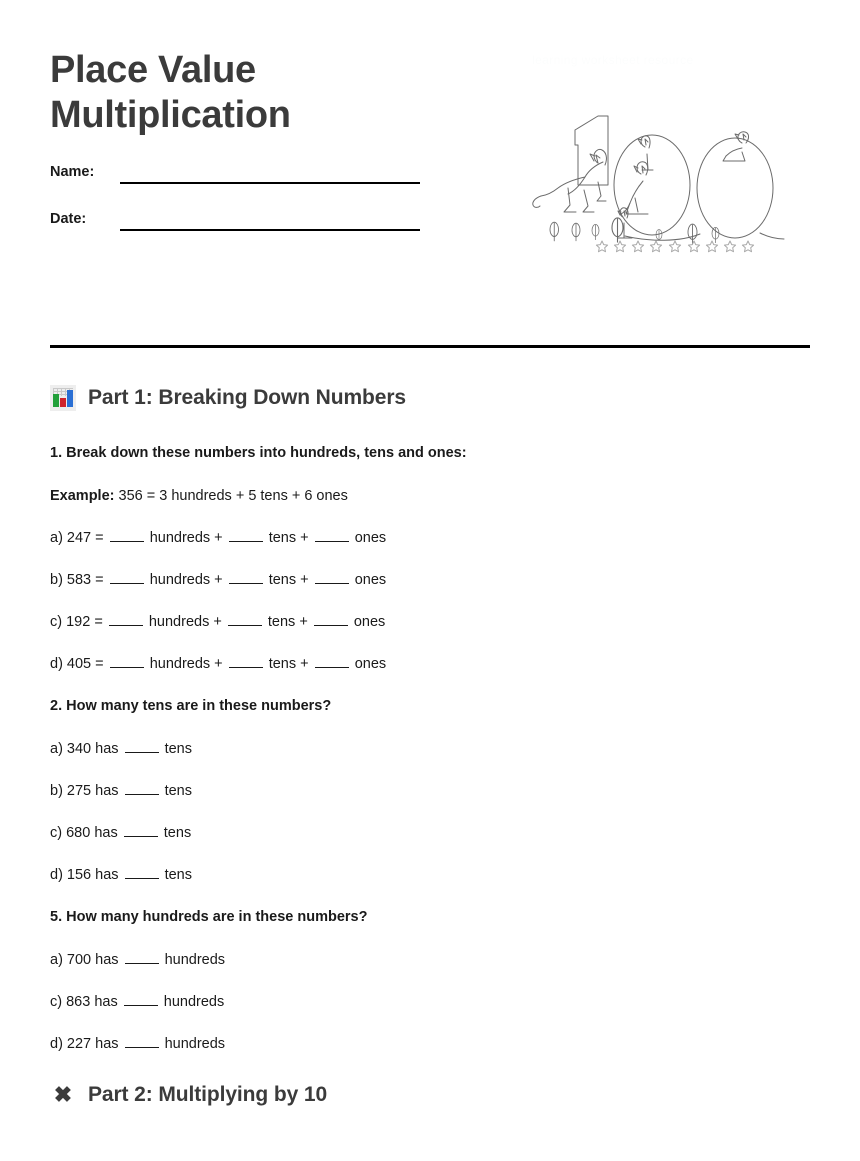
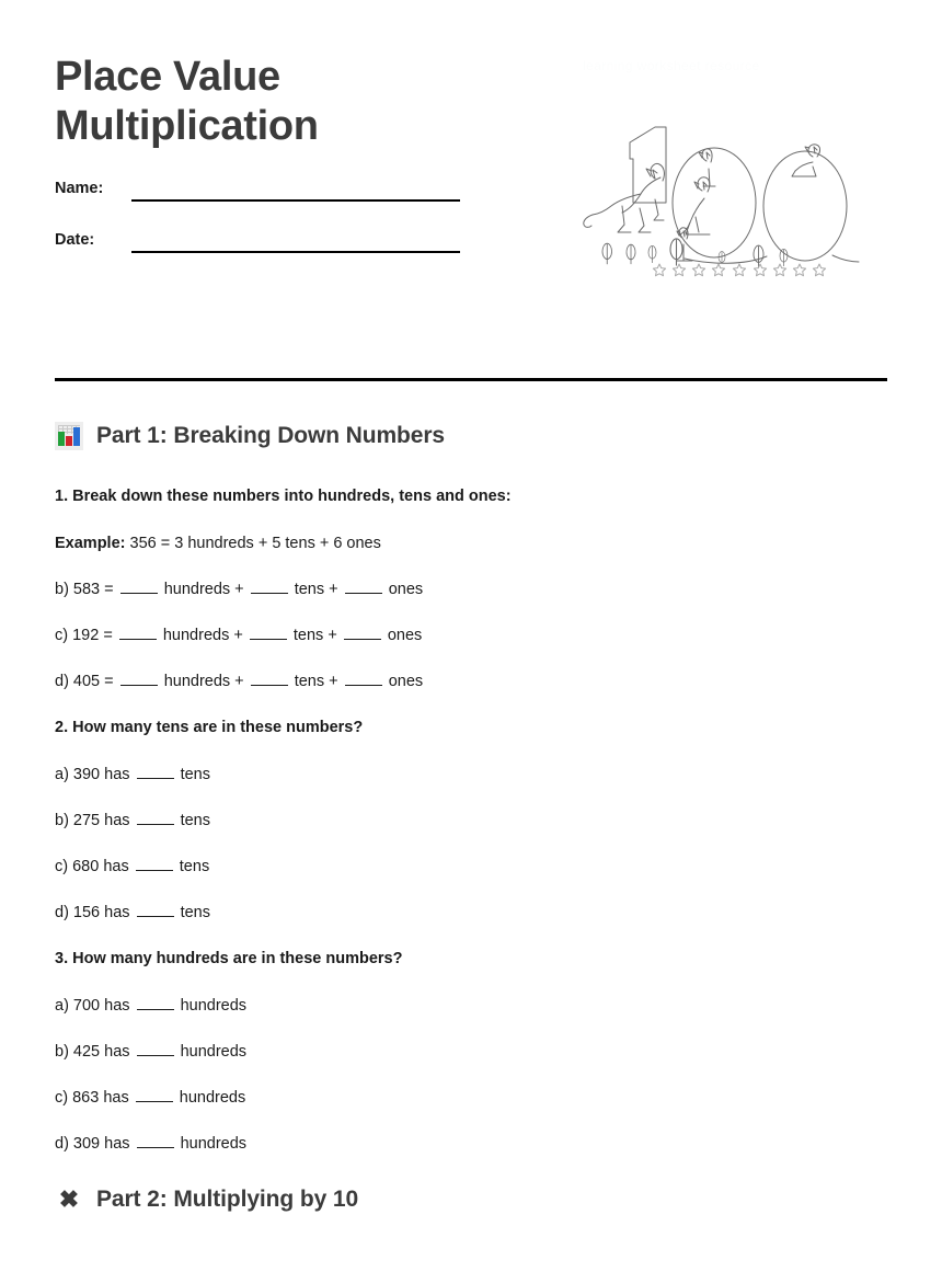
  Place Value
  Multiplication
  Name:
  Date:
  Part 1: Breaking Down Numbers
  1. Break down these numbers into hundreds, tens and ones:
  Example: 356 = 3 hundreds + 5 tens + 6 ones
- a) 247 = hundreds + tens + ones
  b) 583 = hundreds + tens + ones
  c) 192 = hundreds + tens + ones
  d) 405 = hundreds + tens + ones
  2. How many tens are in these numbers?
- a) 340 has tens
+ a) 390 has tens
  b) 275 has tens
  c) 680 has tens
  d) 156 has tens
- 5. How many hundreds are in these numbers?
+ 3. How many hundreds are in these numbers?
  a) 700 has hundreds
+ b) 425 has hundreds
  c) 863 has hundreds
- d) 227 has hundreds
+ d) 309 has hundreds
  ✖
  Part 2: Multiplying by 10
